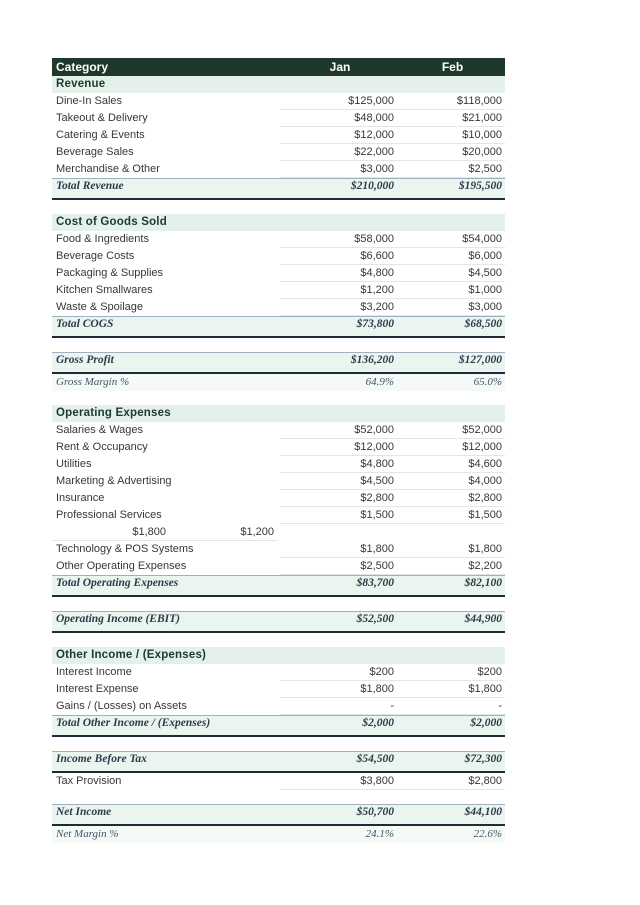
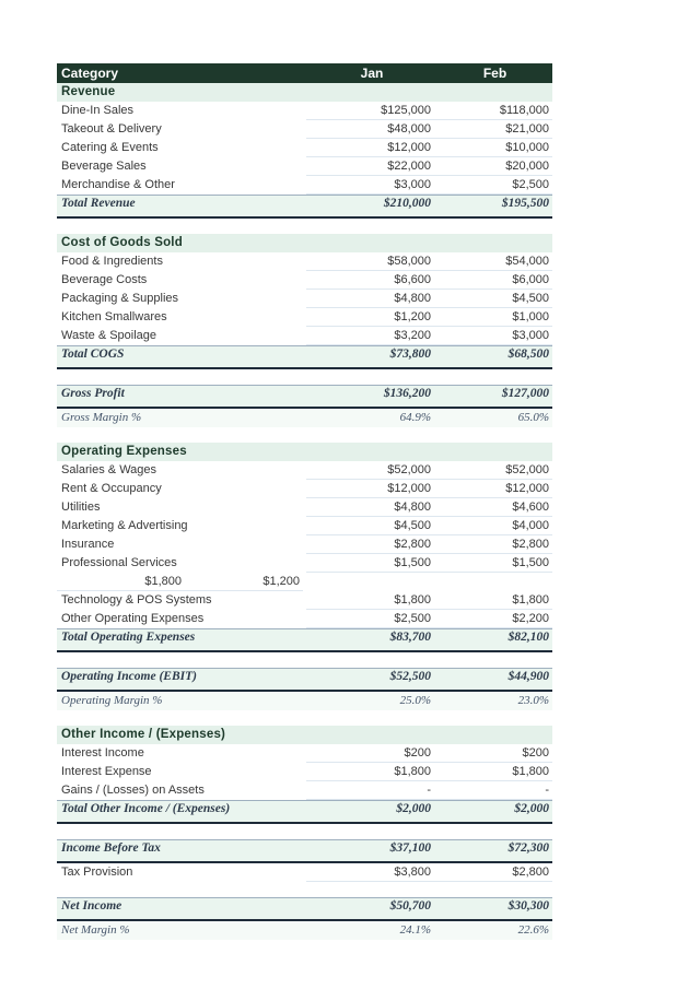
  Category
  Jan
  Feb
  Revenue
  Dine-In Sales
  $125,000
  $118,000
  Takeout & Delivery
  $48,000
  $21,000
  Catering & Events
  $12,000
  $10,000
  Beverage Sales
  $22,000
  $20,000
  Merchandise & Other
  $3,000
  $2,500
  Total Revenue
  $210,000
  $195,500
  Cost of Goods Sold
  Food & Ingredients
  $58,000
  $54,000
  Beverage Costs
  $6,600
  $6,000
  Packaging & Supplies
  $4,800
  $4,500
  Kitchen Smallwares
  $1,200
  $1,000
  Waste & Spoilage
  $3,200
  $3,000
  Total COGS
  $73,800
  $68,500
  Gross Profit
  $136,200
  $127,000
  Gross Margin %
  64.9%
  65.0%
  Operating Expenses
  Salaries & Wages
  $52,000
  $52,000
  Rent & Occupancy
  $12,000
  $12,000
  Utilities
  $4,800
  $4,600
  Marketing & Advertising
  $4,500
  $4,000
  Insurance
  $2,800
  $2,800
  Professional Services
  $1,500
  $1,500
  $1,800
  $1,200
  Technology & POS Systems
  $1,800
  $1,800
  Other Operating Expenses
  $2,500
  $2,200
  Total Operating Expenses
  $83,700
  $82,100
  Operating Income (EBIT)
  $52,500
  $44,900
+ Operating Margin %
+ 25.0%
+ 23.0%
  Other Income / (Expenses)
  Interest Income
  $200
  $200
  Interest Expense
  $1,800
  $1,800
  Gains / (Losses) on Assets
  -
  -
  Total Other Income / (Expenses)
  $2,000
  $2,000
  Income Before Tax
- $54,500
+ $37,100
  $72,300
  Tax Provision
  $3,800
  $2,800
  Net Income
  $50,700
- $44,100
+ $30,300
  Net Margin %
  24.1%
  22.6%
